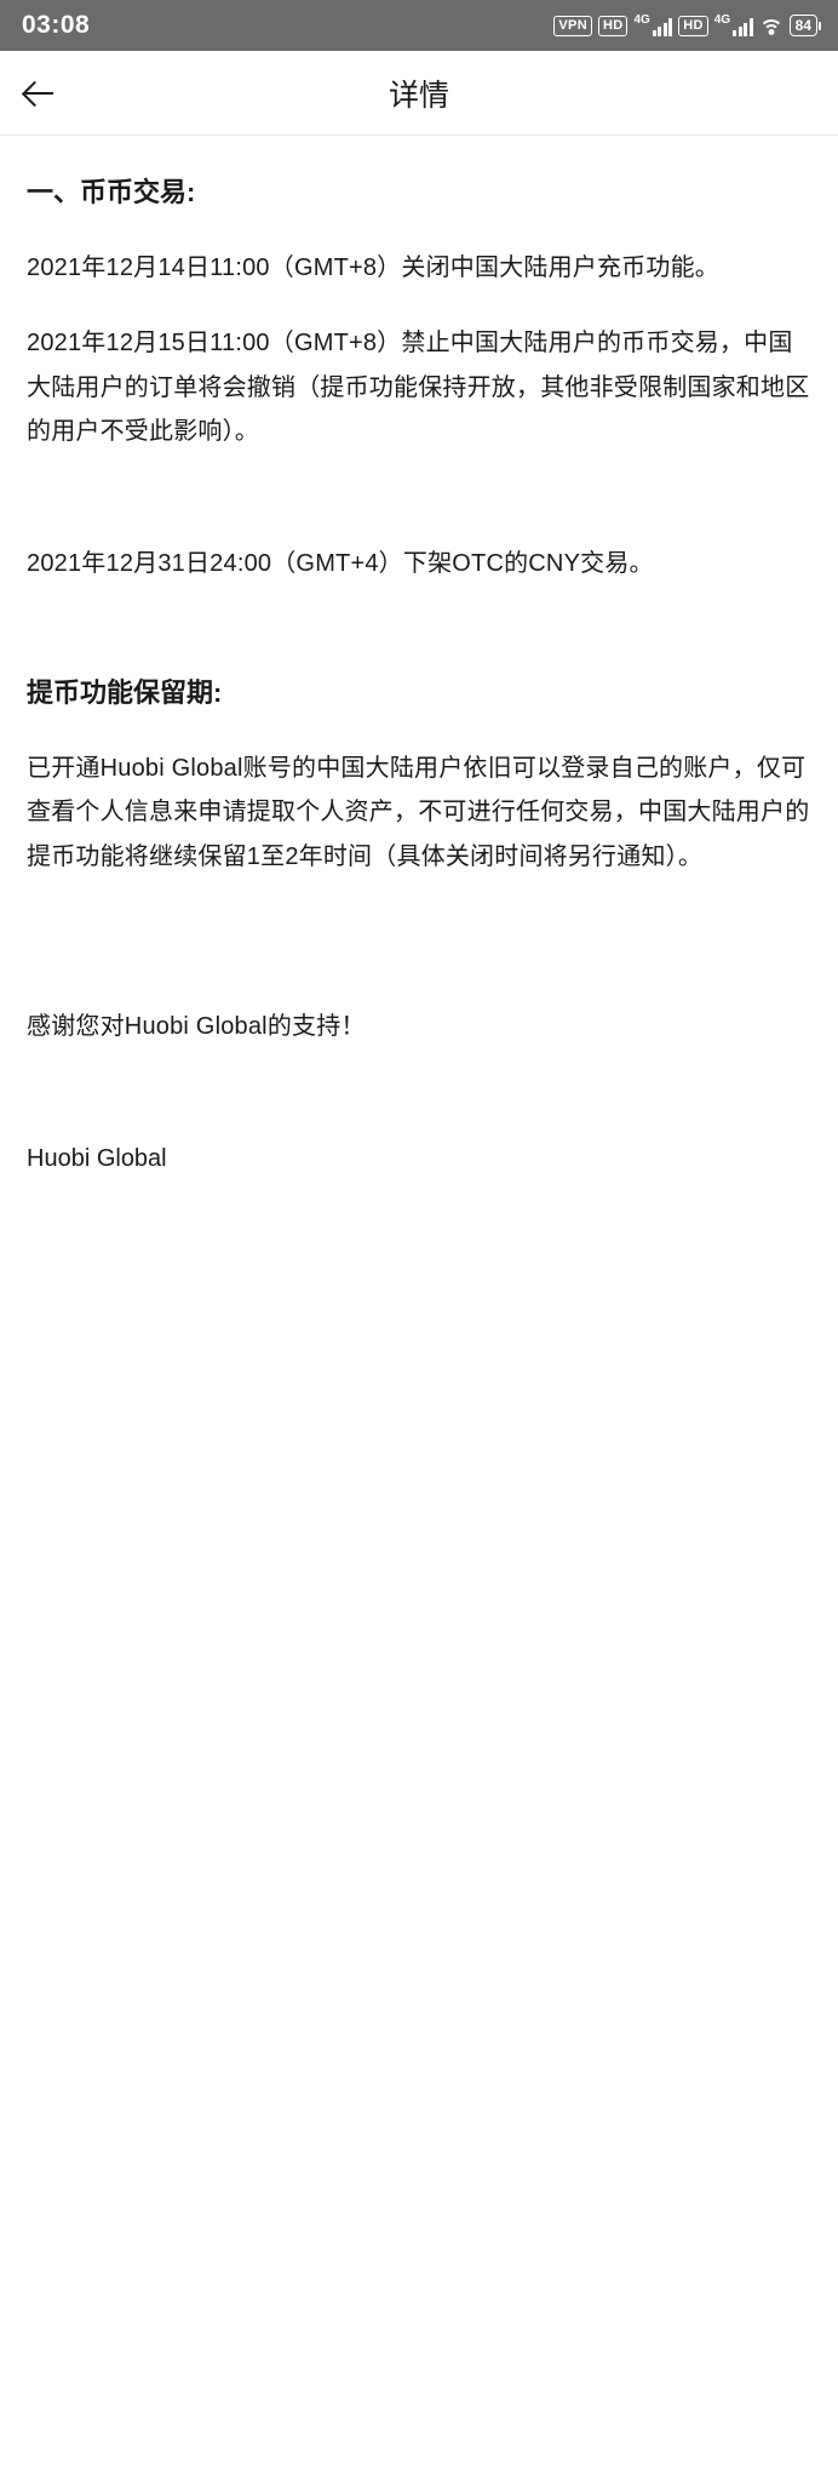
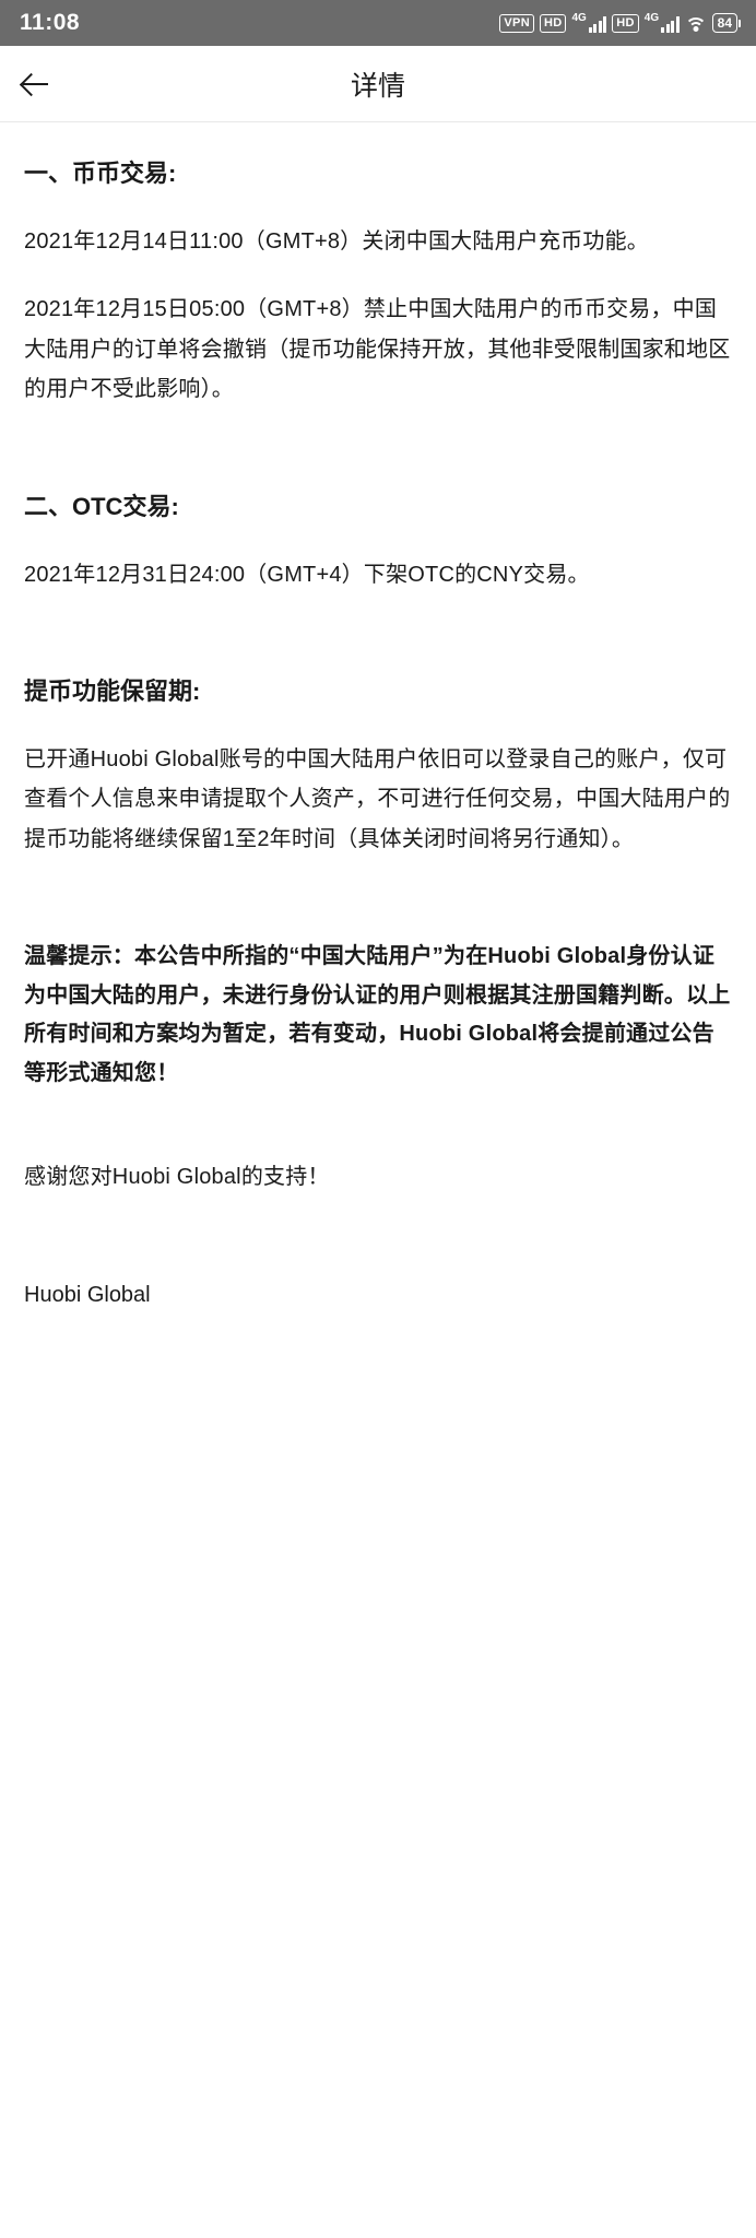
- 03:08
+ 11:08
  VPN
  HD
  4G
  HD
  4G
  84
  详情
  一、币币交易:
  2021年12月14日11:00（GMT+8）关闭中国大陆用户充币功能。
- 2021年12月15日11:00（GMT+8）禁止中国大陆用户的币币交易，中国大陆用户的订单将会撤销（提币功能保持开放，其他非受限制国家和地区的用户不受此影响）。
+ 2021年12月15日05:00（GMT+8）禁止中国大陆用户的币币交易，中国大陆用户的订单将会撤销（提币功能保持开放，其他非受限制国家和地区的用户不受此影响）。
+ 二、OTC交易:
  2021年12月31日24:00（GMT+4）下架OTC的CNY交易。
  提币功能保留期:
  已开通Huobi Global账号的中国大陆用户依旧可以登录自己的账户，仅可查看个人信息来申请提取个人资产，不可进行任何交易，中国大陆用户的提币功能将继续保留1至2年时间（具体关闭时间将另行通知）。
+ 温馨提示：本公告中所指的“中国大陆用户”为在Huobi Global身份认证为中国大陆的用户，未进行身份认证的用户则根据其注册国籍判断。以上所有时间和方案均为暂定，若有变动，Huobi Global将会提前通过公告等形式通知您！
  感谢您对Huobi Global的支持！
  Huobi Global
